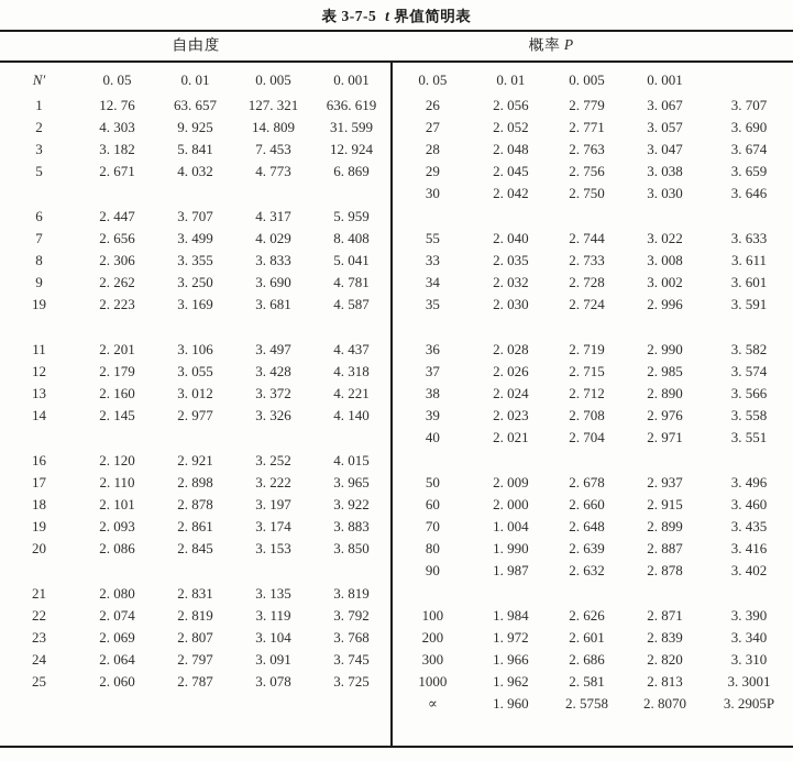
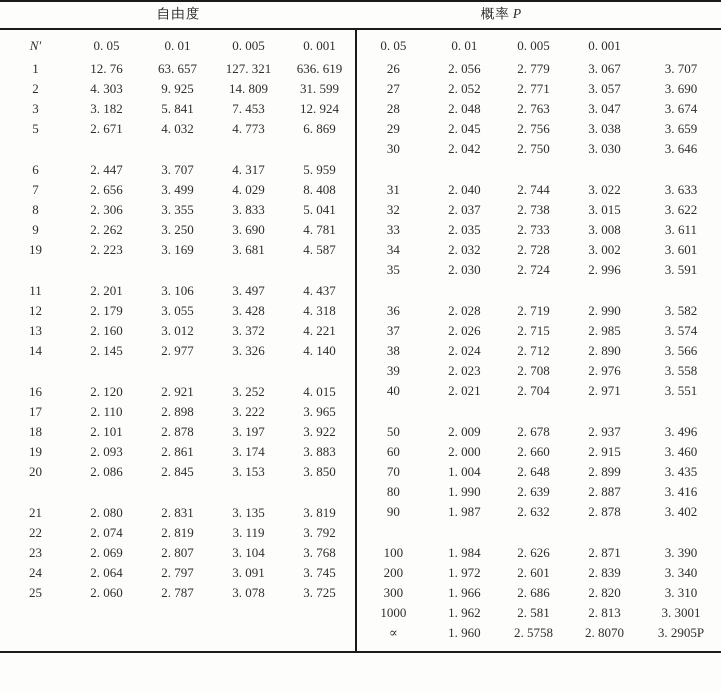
- 表 3-7-5 t 界值简明表
  自由度
  概率 P
  N′	0. 05	0. 01	0. 005	0. 001
  1	12. 76	63. 657	127. 321	636. 619
  2	4. 303	9. 925	14. 809	31. 599
  3	3. 182	5. 841	7. 453	12. 924
  5	2. 671	4. 032	4. 773	6. 869
  6	2. 447	3. 707	4. 317	5. 959
  7	2. 656	3. 499	4. 029	8. 408
  8	2. 306	3. 355	3. 833	5. 041
  9	2. 262	3. 250	3. 690	4. 781
  19	2. 223	3. 169	3. 681	4. 587
  11	2. 201	3. 106	3. 497	4. 437
  12	2. 179	3. 055	3. 428	4. 318
  13	2. 160	3. 012	3. 372	4. 221
  14	2. 145	2. 977	3. 326	4. 140
  16	2. 120	2. 921	3. 252	4. 015
  17	2. 110	2. 898	3. 222	3. 965
  18	2. 101	2. 878	3. 197	3. 922
  19	2. 093	2. 861	3. 174	3. 883
  20	2. 086	2. 845	3. 153	3. 850
  21	2. 080	2. 831	3. 135	3. 819
  22	2. 074	2. 819	3. 119	3. 792
  23	2. 069	2. 807	3. 104	3. 768
  24	2. 064	2. 797	3. 091	3. 745
  25	2. 060	2. 787	3. 078	3. 725
  0. 05	0. 01	0. 005	0. 001
  26	2. 056	2. 779	3. 067	3. 707
  27	2. 052	2. 771	3. 057	3. 690
  28	2. 048	2. 763	3. 047	3. 674
  29	2. 045	2. 756	3. 038	3. 659
  30	2. 042	2. 750	3. 030	3. 646
- 55	2. 040	2. 744	3. 022	3. 633
+ 31	2. 040	2. 744	3. 022	3. 633
+ 32	2. 037	2. 738	3. 015	3. 622
  33	2. 035	2. 733	3. 008	3. 611
  34	2. 032	2. 728	3. 002	3. 601
  35	2. 030	2. 724	2. 996	3. 591
  36	2. 028	2. 719	2. 990	3. 582
  37	2. 026	2. 715	2. 985	3. 574
  38	2. 024	2. 712	2. 890	3. 566
  39	2. 023	2. 708	2. 976	3. 558
  40	2. 021	2. 704	2. 971	3. 551
  50	2. 009	2. 678	2. 937	3. 496
  60	2. 000	2. 660	2. 915	3. 460
  70	1. 004	2. 648	2. 899	3. 435
  80	1. 990	2. 639	2. 887	3. 416
  90	1. 987	2. 632	2. 878	3. 402
  100	1. 984	2. 626	2. 871	3. 390
  200	1. 972	2. 601	2. 839	3. 340
  300	1. 966	2. 686	2. 820	3. 310
  1000	1. 962	2. 581	2. 813	3. 3001
  ∝	1. 960	2. 5758	2. 8070	3. 2905P
